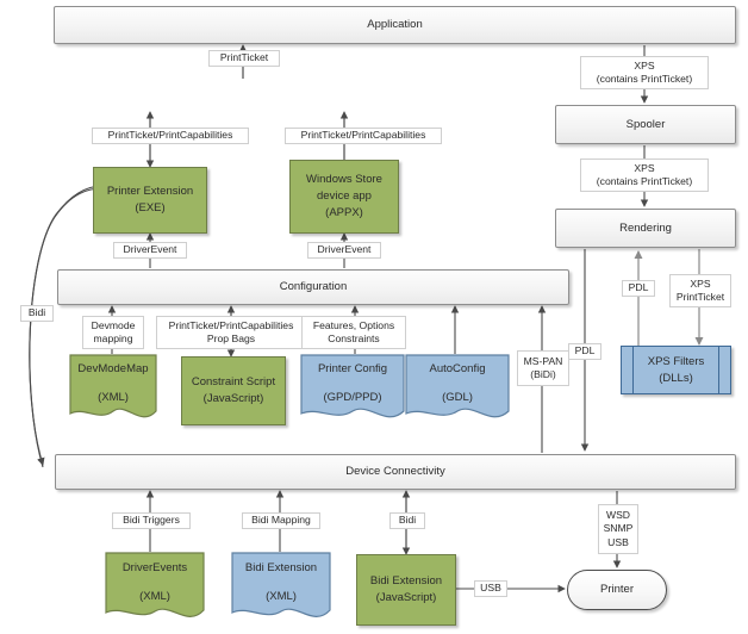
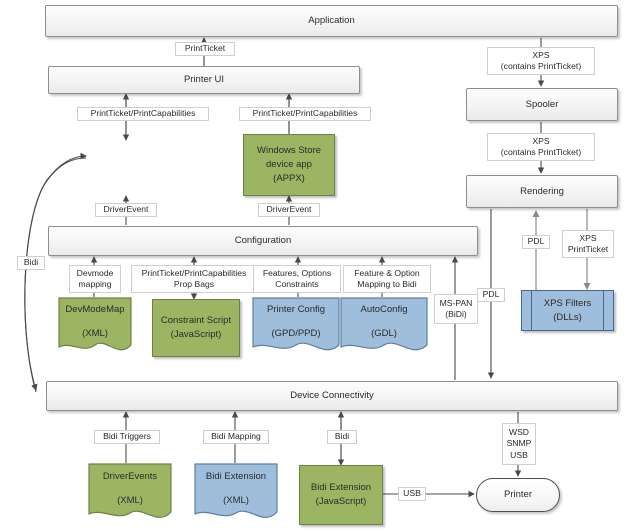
  Application
+ Printer UI
  Configuration
  Device Connectivity
  Spooler
  Rendering
- Printer Extension
- (EXE)
  Windows Store
  device app
  (APPX)
  DevModeMap
  (XML)
  Constraint Script
  (JavaScript)
  Printer Config
  (GPD/PPD)
  AutoConfig
  (GDL)
  DriverEvents
  (XML)
  Bidi Extension
  (XML)
  Bidi Extension
  (JavaScript)
  XPS Filters
  (DLLs)
  Printer
  PrintTicket
  PrintTicket/PrintCapabilities
  PrintTicket/PrintCapabilities
  DriverEvent
  DriverEvent
  Devmode
  mapping
  PrintTicket/PrintCapabilities
  Prop Bags
  Features, Options
  Constraints
+ Feature & Option
+ Mapping to Bidi
  MS-PAN
  (BiDi)
  Bidi
  Bidi Triggers
  Bidi Mapping
  Bidi
  USB
  WSD
  SNMP
  USB
  XPS
  (contains PrintTicket)
  XPS
  (contains PrintTicket)
  PDL
  PDL
  XPS
  PrintTicket
